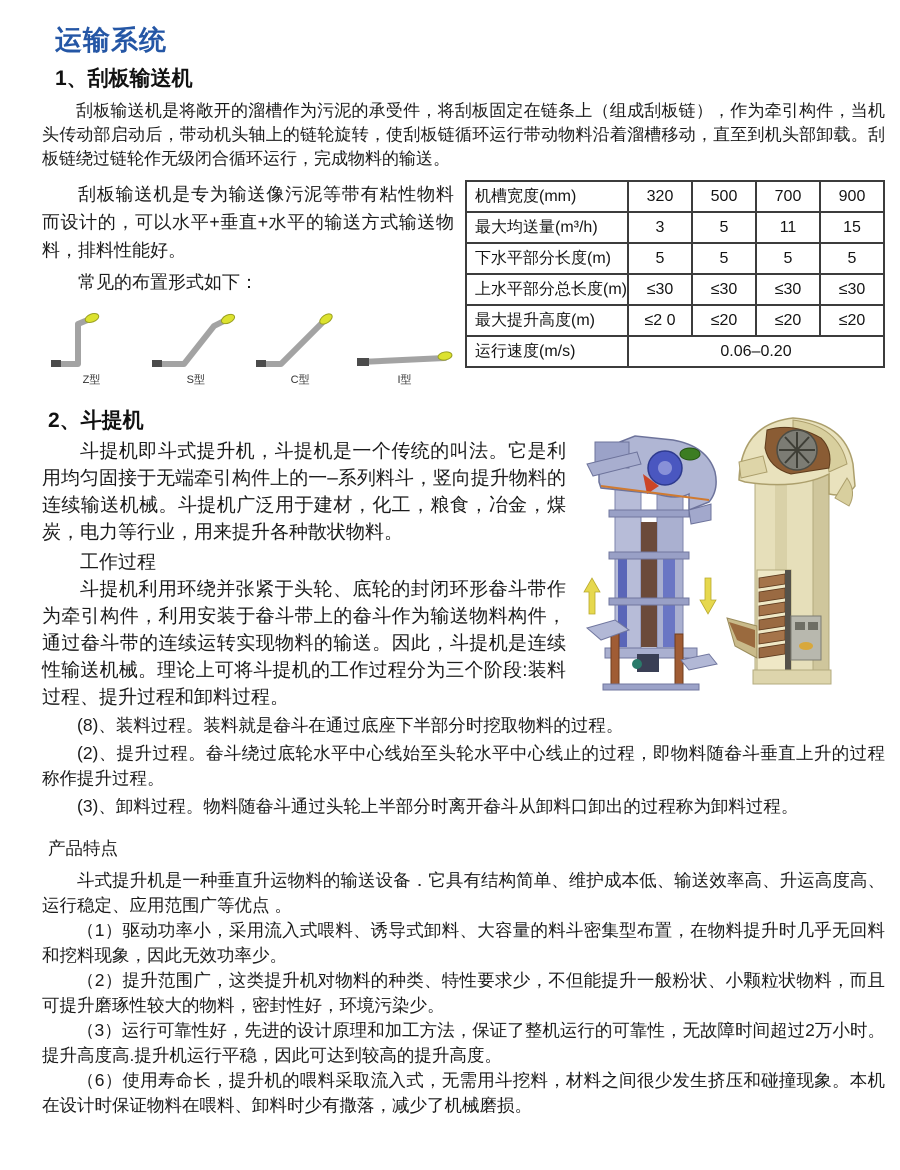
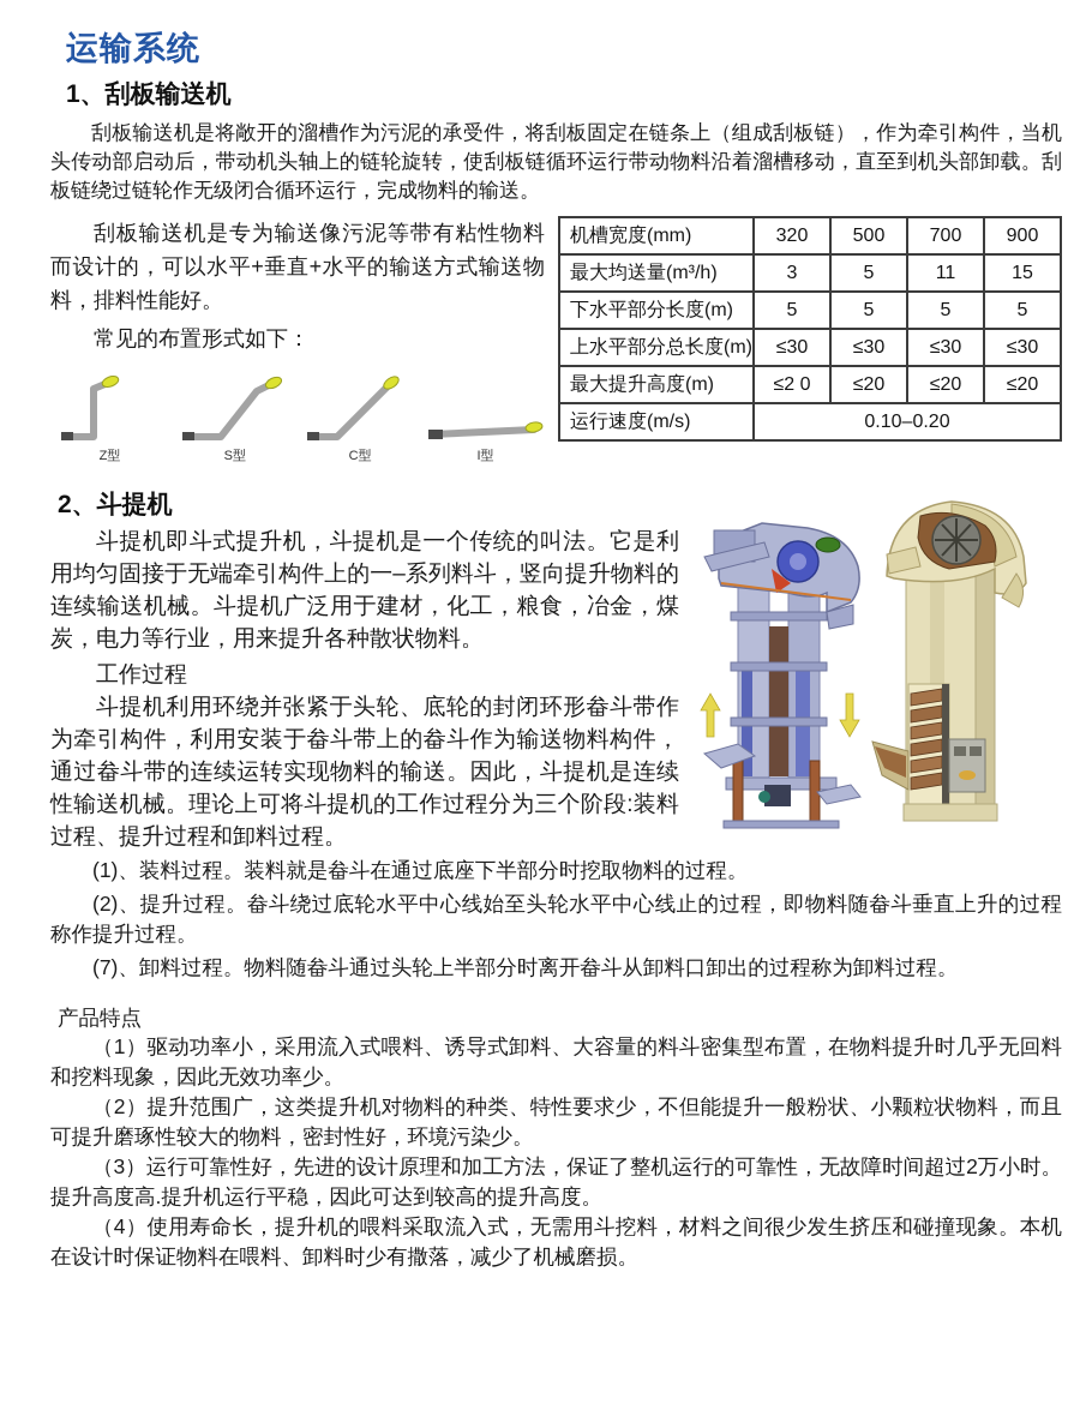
  运输系统
  1、刮板输送机
  刮板输送机是将敞开的溜槽作为污泥的承受件，将刮板固定在链条上（组成刮板链），作为牵引构件，当机头传动部启动后，带动机头轴上的链轮旋转，使刮板链循环运行带动物料沿着溜槽移动，直至到机头部卸载。刮板链绕过链轮作无级闭合循环运行，完成物料的输送。
  刮板输送机是专为输送像污泥等带有粘性物料而设计的，可以水平+垂直+水平的输送方式输送物料，排料性能好。
  常见的布置形式如下：
  Z型
  S型
  C型
  I型
  机槽宽度(mm)	320	500	700	900
  最大均送量(m³/h)	3	5	11	15
  下水平部分长度(m)	5	5	5	5
  上水平部分总长度(m)	≤30	≤30	≤30	≤30
  最大提升高度(m)	≤2 0	≤20	≤20	≤20
- 运行速度(m/s)	0.06–0.20
+ 运行速度(m/s)	0.10–0.20
  2、斗提机
  斗提机即斗式提升机，斗提机是一个传统的叫法。它是利用均匀固接于无端牵引构件上的一–系列料斗，竖向提升物料的连续输送机械。斗提机广泛用于建材，化工，粮食，冶金，煤炭，电力等行业，用来提升各种散状物料。
  工作过程
  斗提机利用环绕并张紧于头轮、底轮的封闭环形畚斗带作为牵引构件，利用安装于畚斗带上的畚斗作为输送物料构件，通过畚斗带的连续运转实现物料的输送。因此，斗提机是连续性输送机械。理论上可将斗提机的工作过程分为三个阶段:装料过程、提升过程和卸料过程。
- (8)、装料过程。装料就是畚斗在通过底座下半部分时挖取物料的过程。
+ (1)、装料过程。装料就是畚斗在通过底座下半部分时挖取物料的过程。
  (2)、提升过程。畚斗绕过底轮水平中心线始至头轮水平中心线止的过程，即物料随畚斗垂直上升的过程称作提升过程。
- (3)、卸料过程。物料随畚斗通过头轮上半部分时离开畚斗从卸料口卸出的过程称为卸料过程。
+ (7)、卸料过程。物料随畚斗通过头轮上半部分时离开畚斗从卸料口卸出的过程称为卸料过程。
  产品特点
- 斗式提升机是一种垂直升运物料的输送设备．它具有结构简单、维护成本低、输送效率高、升运高度高、运行稳定、应用范围广等优点 。
  （1）驱动功率小，采用流入式喂料、诱导式卸料、大容量的料斗密集型布置，在物料提升时几乎无回料和挖料现象，因此无效功率少。
  （2）提升范围广，这类提升机对物料的种类、特性要求少，不但能提升一般粉状、小颗粒状物料，而且可提升磨琢性较大的物料，密封性好，环境污染少。
  （3）运行可靠性好，先进的设计原理和加工方法，保证了整机运行的可靠性，无故障时间超过2万小时。提升高度高.提升机运行平稳，因此可达到较高的提升高度。
- （6）使用寿命长，提升机的喂料采取流入式，无需用斗挖料，材料之间很少发生挤压和碰撞现象。本机在设计时保证物料在喂料、卸料时少有撒落，减少了机械磨损。
+ （4）使用寿命长，提升机的喂料采取流入式，无需用斗挖料，材料之间很少发生挤压和碰撞现象。本机在设计时保证物料在喂料、卸料时少有撒落，减少了机械磨损。
